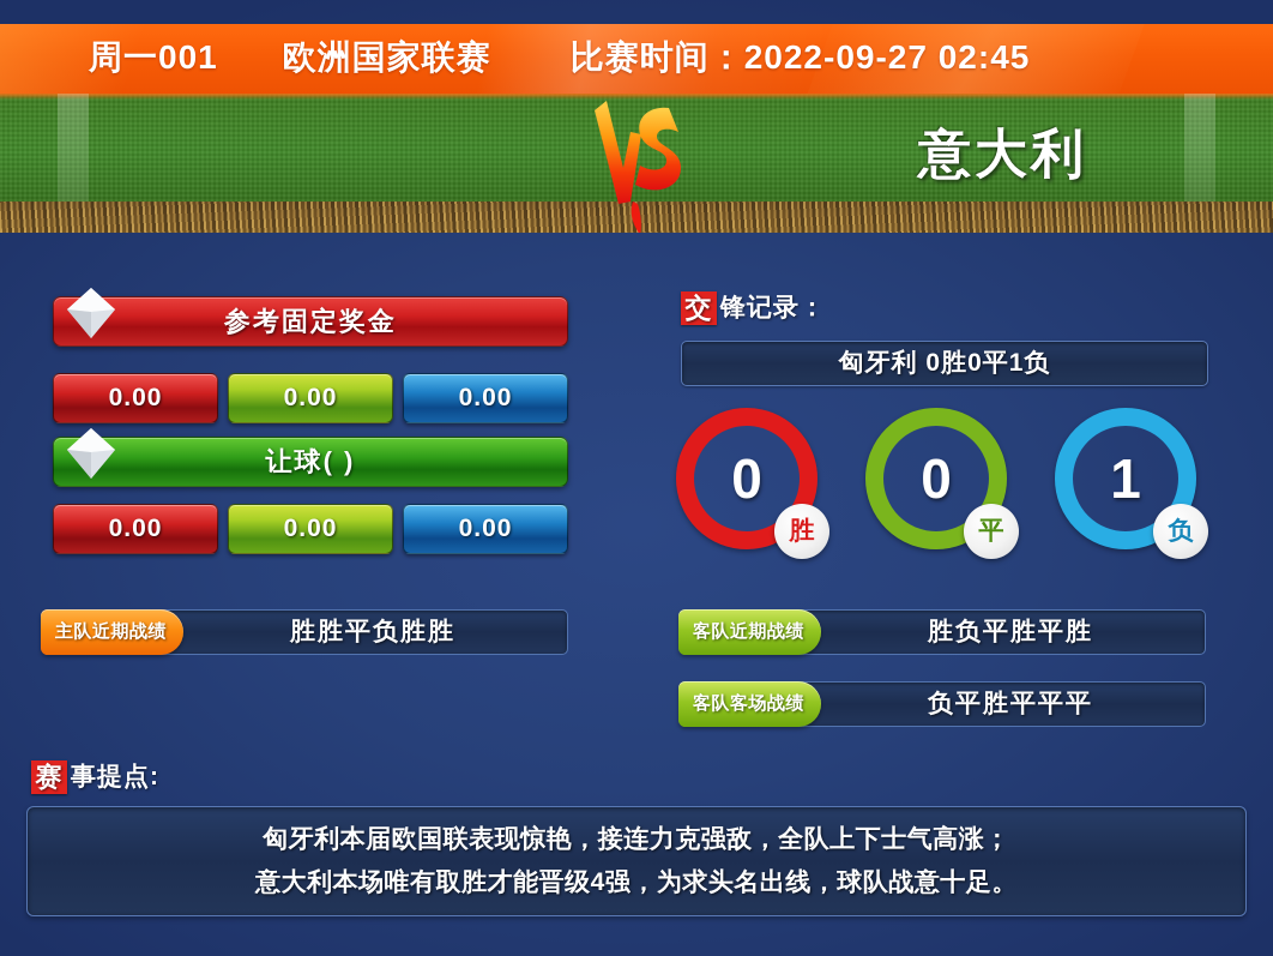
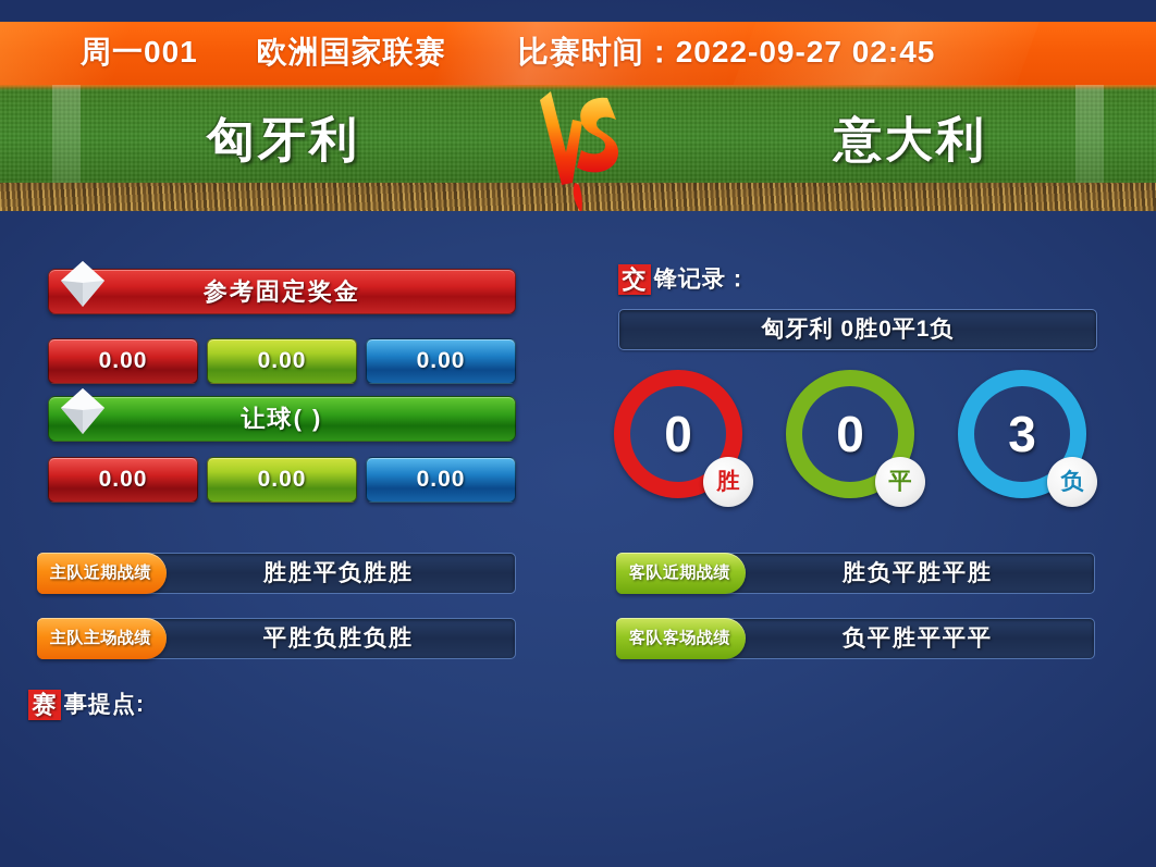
  周一001
  欧洲国家联赛
  比赛时间：2022-09-27 02:45
+ 匈牙利
  意大利
  参考固定奖金
  0.00
  0.00
  0.00
  让球( )
  0.00
  0.00
  0.00
  交
  锋记录：
  匈牙利 0胜0平1负
  0
  胜
  0
  平
- 1
+ 3
  负
  胜胜平负胜胜
  主队近期战绩
+ 平胜负胜负胜
+ 主队主场战绩
  胜负平胜平胜
  客队近期战绩
  负平胜平平平
  客队客场战绩
  赛
  事提点:
- 匈牙利本届欧国联表现惊艳，接连力克强敌，全队上下士气高涨；
- 意大利本场唯有取胜才能晋级4强，为求头名出线，球队战意十足。
